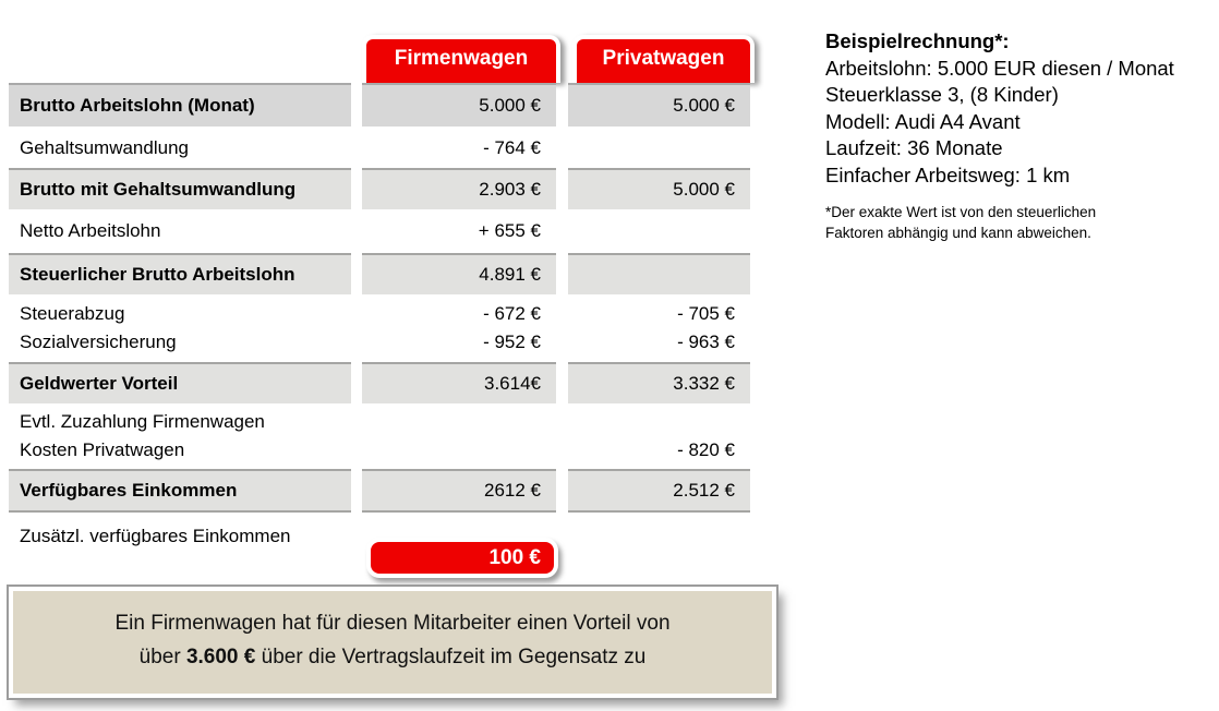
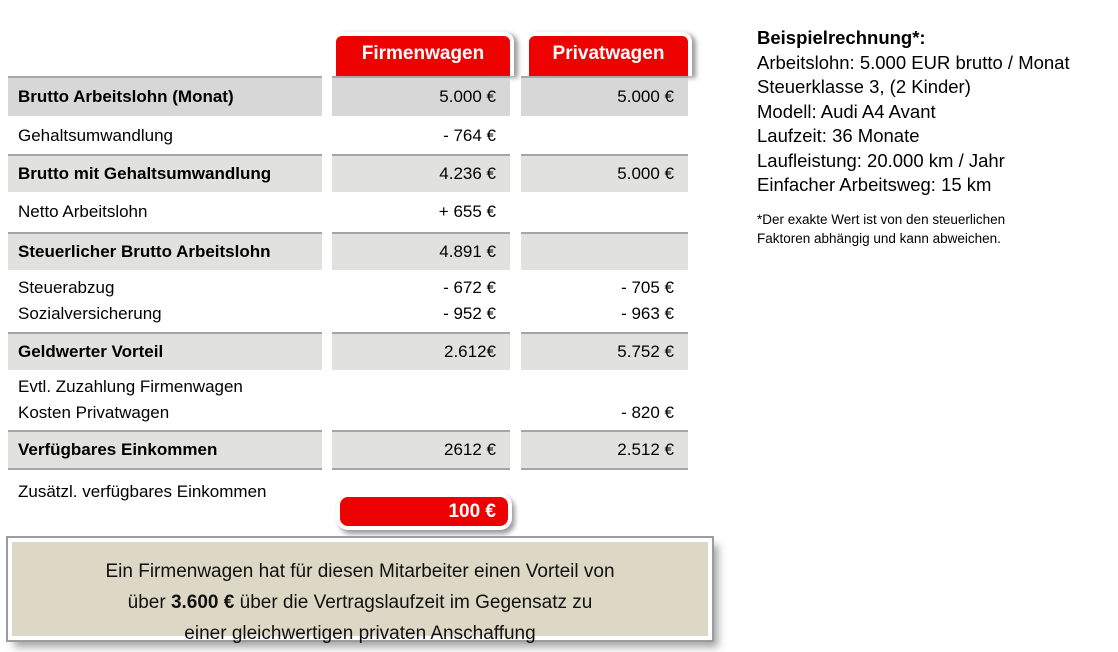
  Firmenwagen
  Privatwagen
  Brutto Arbeitslohn (Monat)
  5.000 €
  5.000 €
  Gehaltsumwandlung
  - 764 €
  Brutto mit Gehaltsumwandlung
- 2.903 €
+ 4.236 €
  5.000 €
  Netto Arbeitslohn
  + 655 €
  Steuerlicher Brutto Arbeitslohn
  4.891 €
  Steuerabzug
  Sozialversicherung
  - 672 €
  - 952 €
  - 705 €
  - 963 €
  Geldwerter Vorteil
- 3.614€
+ 2.612€
- 3.332 €
+ 5.752 €
  Evtl. Zuzahlung Firmenwagen
  Kosten Privatwagen
  - 820 €
  Verfügbares Einkommen
  2612 €
  2.512 €
  Zusätzl. verfügbares Einkommen
  100 €
  Beispielrechnung*:
- Arbeitslohn: 5.000 EUR diesen / Monat
+ Arbeitslohn: 5.000 EUR brutto / Monat
- Steuerklasse 3, (8 Kinder)
+ Steuerklasse 3, (2 Kinder)
  Modell: Audi A4 Avant
  Laufzeit: 36 Monate
+ Laufleistung: 20.000 km / Jahr
- Einfacher Arbeitsweg: 1 km
+ Einfacher Arbeitsweg: 15 km
  *Der exakte Wert ist von den steuerlichen
  Faktoren abhängig und kann abweichen.
  Ein Firmenwagen hat für diesen Mitarbeiter einen Vorteil von
  über 3.600 € über die Vertragslaufzeit im Gegensatz zu
+ einer gleichwertigen privaten Anschaffung
